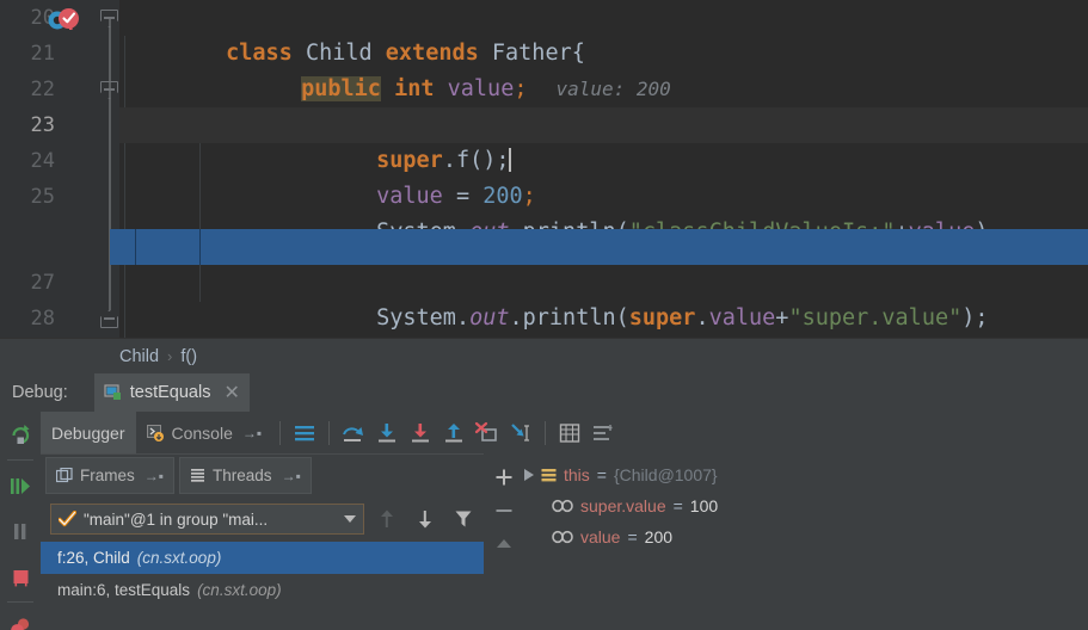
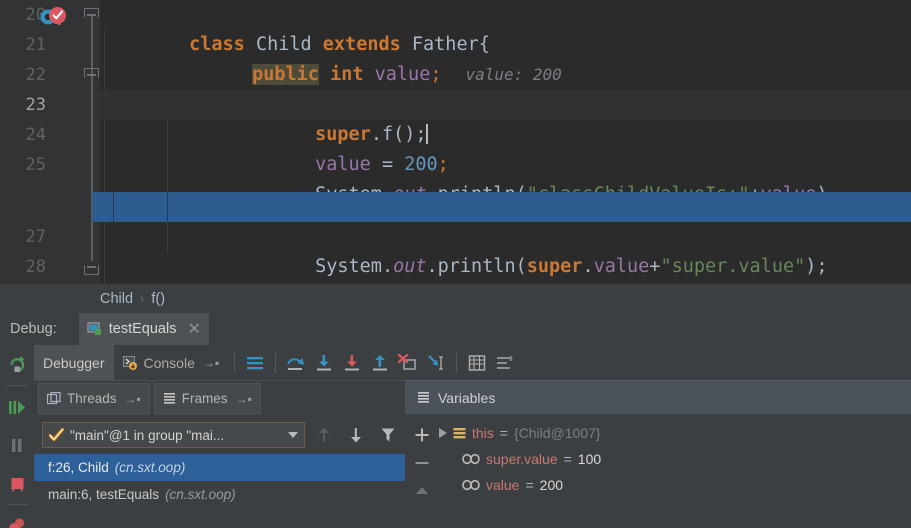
  class Child extends Father{
  21
  public int value; value: 200
  22
  23
  super.f();
  24
  value = 200;
  25
  27
  System.out.println(super.value+"super.value");
  28
  Child
  ›
  f()
  Debug:
  testEquals
  ✕
  Debugger
  Console
  →▪
- Frames
+ Threads
  →▪
- Threads
+ Frames
  →▪
  "main"@1 in group "mai...
  f:26, Child
  (cn.sxt.oop)
  main:6, testEquals
  (cn.sxt.oop)
+ Variables
  this
  =
  {Child@1007}
  super.value
  =
  100
  value
  =
  200
